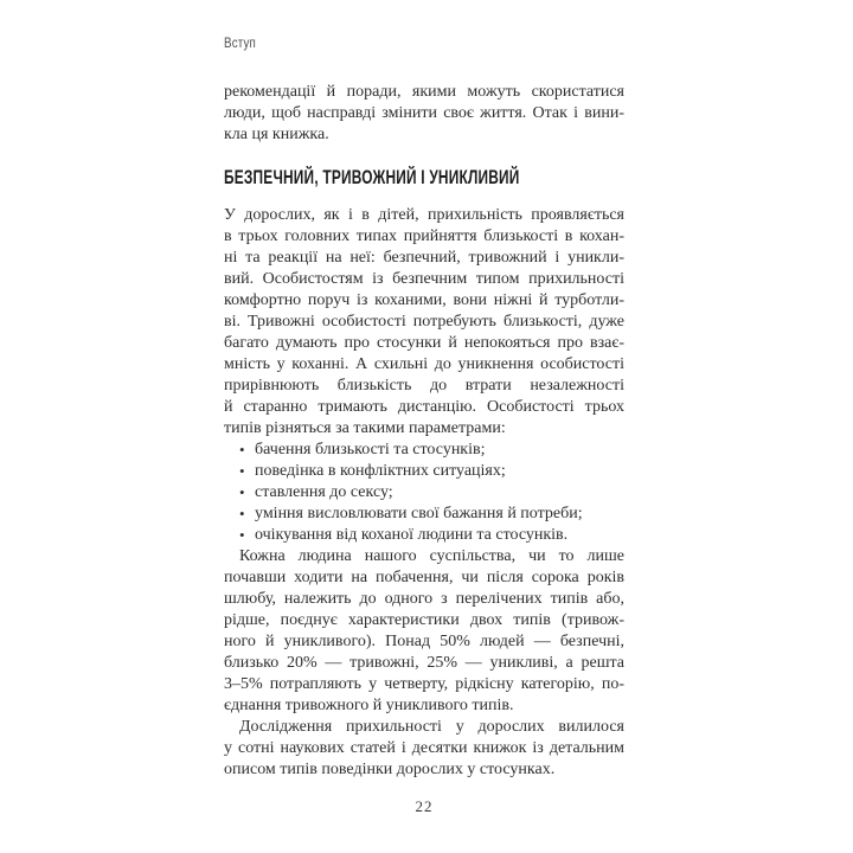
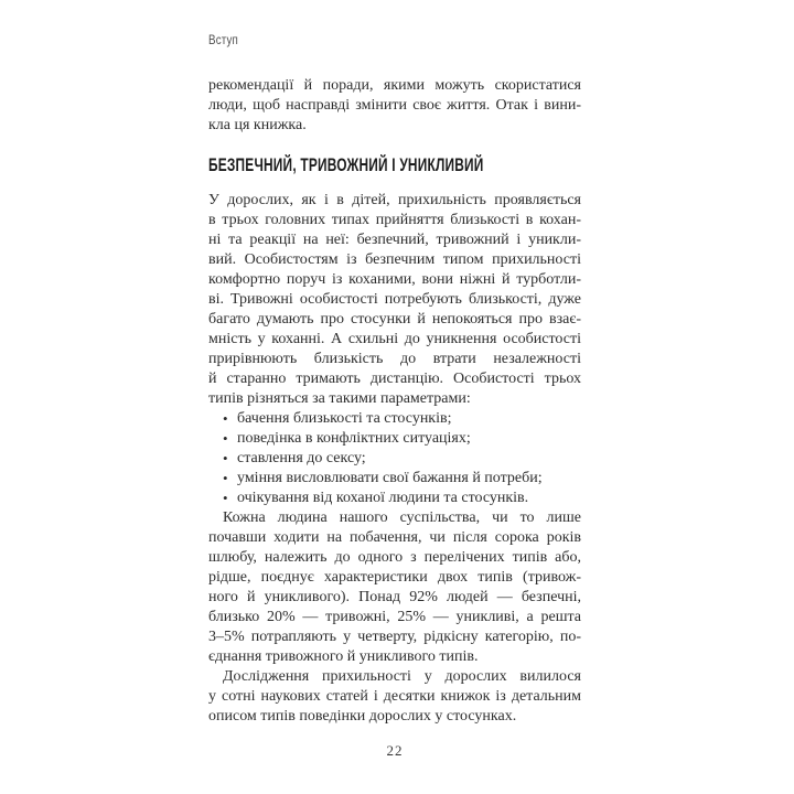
  Вступ
  рекомендації й поради, якими можуть скористатися
  люди, щоб насправді змінити своє життя. Отак і вини-
  кла ця книжка.
  БЕЗПЕЧНИЙ, ТРИВОЖНИЙ І УНИКЛИВИЙ
  У дорослих, як і в дітей, прихильність проявляється
  в трьох головних типах прийняття близькості в кохан-
  ні та реакції на неї: безпечний, тривожний і уникли-
  вий. Особистостям із безпечним типом прихильності
  комфортно поруч із коханими, вони ніжні й турботли-
  ві. Тривожні особистості потребують близькості, дуже
  багато думають про стосунки й непокояться про взає-
  мність у коханні. А схильні до уникнення особистості
  прирівнюють близькість до втрати незалежності
  й старанно тримають дистанцію. Особистості трьох
  типів різняться за такими параметрами:
  •
  бачення близькості та стосунків;
  •
  поведінка в конфліктних ситуаціях;
  •
  ставлення до сексу;
  •
  уміння висловлювати свої бажання й потреби;
  •
  очікування від коханої людини та стосунків.
  Кожна людина нашого суспільства, чи то лише
  почавши ходити на побачення, чи після сорока років
  шлюбу, належить до одного з перелічених типів або,
  рідше, поєднує характеристики двох типів (тривож-
- ного й уникливого). Понад 50% людей — безпечні,
+ ного й уникливого). Понад 92% людей — безпечні,
  близько 20% — тривожні, 25% — уникливі, а решта
  3–5% потрапляють у четверту, рідкісну категорію, по-
  єднання тривожного й уникливого типів.
  Дослідження прихильності у дорослих вилилося
  у сотні наукових статей і десятки книжок із детальним
  описом типів поведінки дорослих у стосунках.
  22
